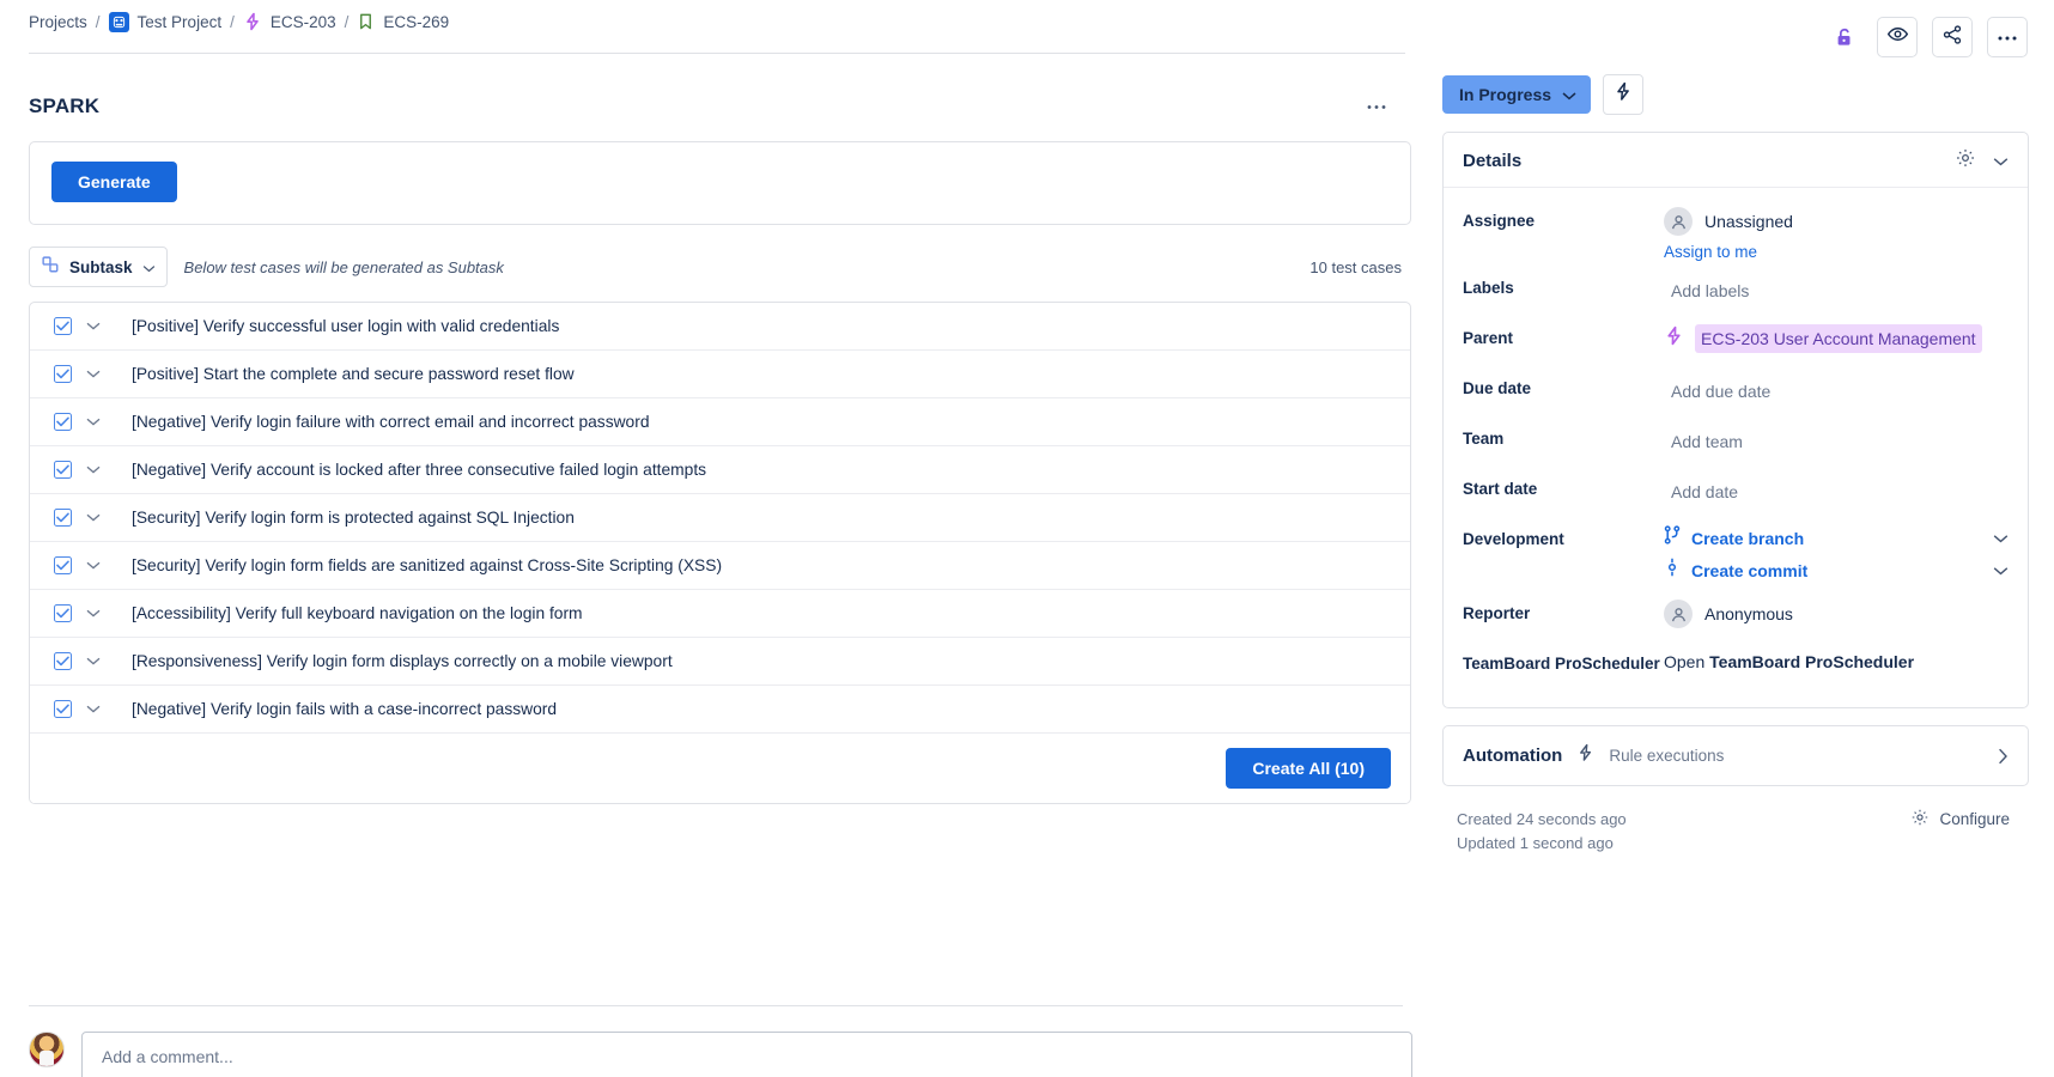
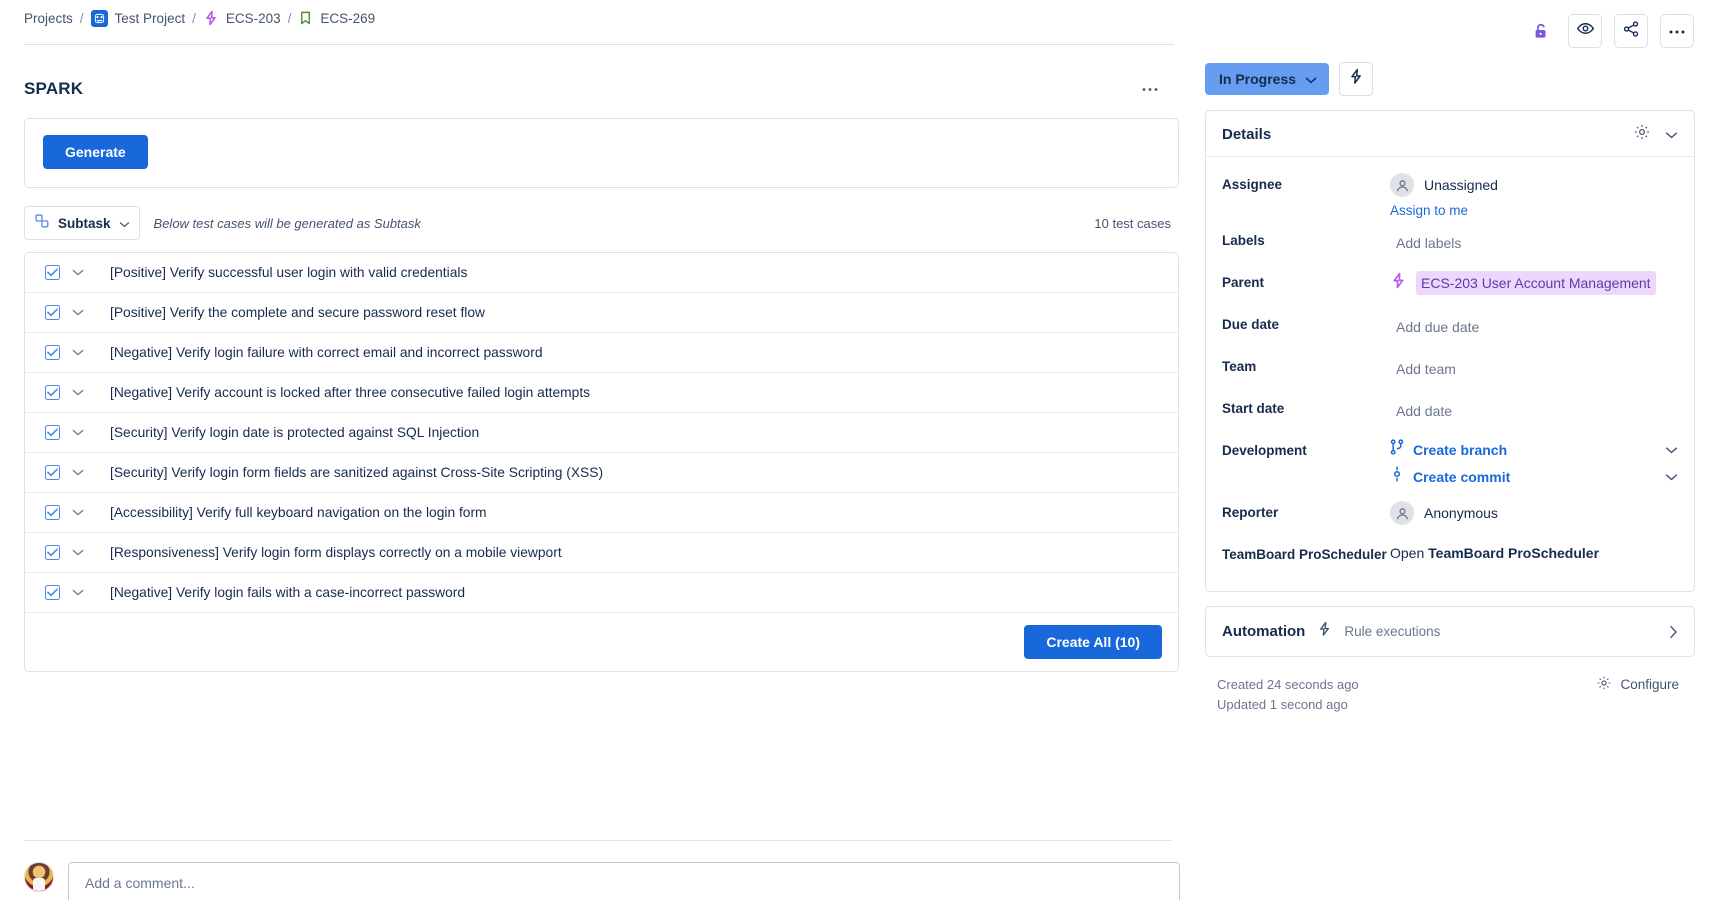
  Projects
  /
  Test Project
  /
  ECS-203
  /
  ECS-269
  SPARK
  Generate
  Subtask
  Below test cases will be generated as Subtask
  10 test cases
  [Positive] Verify successful user login with valid credentials
- [Positive] Start the complete and secure password reset flow
+ [Positive] Verify the complete and secure password reset flow
  [Negative] Verify login failure with correct email and incorrect password
  [Negative] Verify account is locked after three consecutive failed login attempts
- [Security] Verify login form is protected against SQL Injection
+ [Security] Verify login date is protected against SQL Injection
  [Security] Verify login form fields are sanitized against Cross-Site Scripting (XSS)
  [Accessibility] Verify full keyboard navigation on the login form
  [Responsiveness] Verify login form displays correctly on a mobile viewport
  [Negative] Verify login fails with a case-incorrect password
  Create All (10)
  Add a comment...
  In Progress
  Details
  Assignee
  Unassigned
  Assign to me
  Labels
  Add labels
  Parent
  ECS-203 User Account Management
  Due date
  Add due date
  Team
  Add team
  Start date
  Add date
  Development
  Create branch
  Create commit
  Reporter
  Anonymous
  TeamBoard ProScheduler
  Open TeamBoard ProScheduler
  Automation
  Rule executions
  Created 24 seconds ago
  Updated 1 second ago
  Configure
